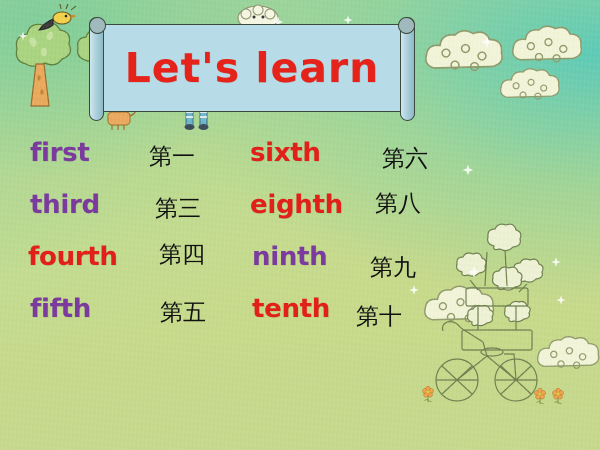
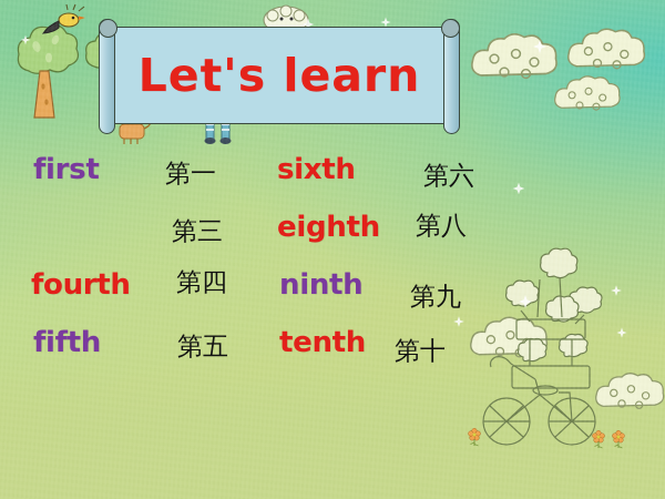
  Let's learn
  first
  第一
  sixth
  第六
- third
  第三
  eighth
  第八
  fourth
  第四
  ninth
  第九
  fifth
  第五
  tenth
  第十
